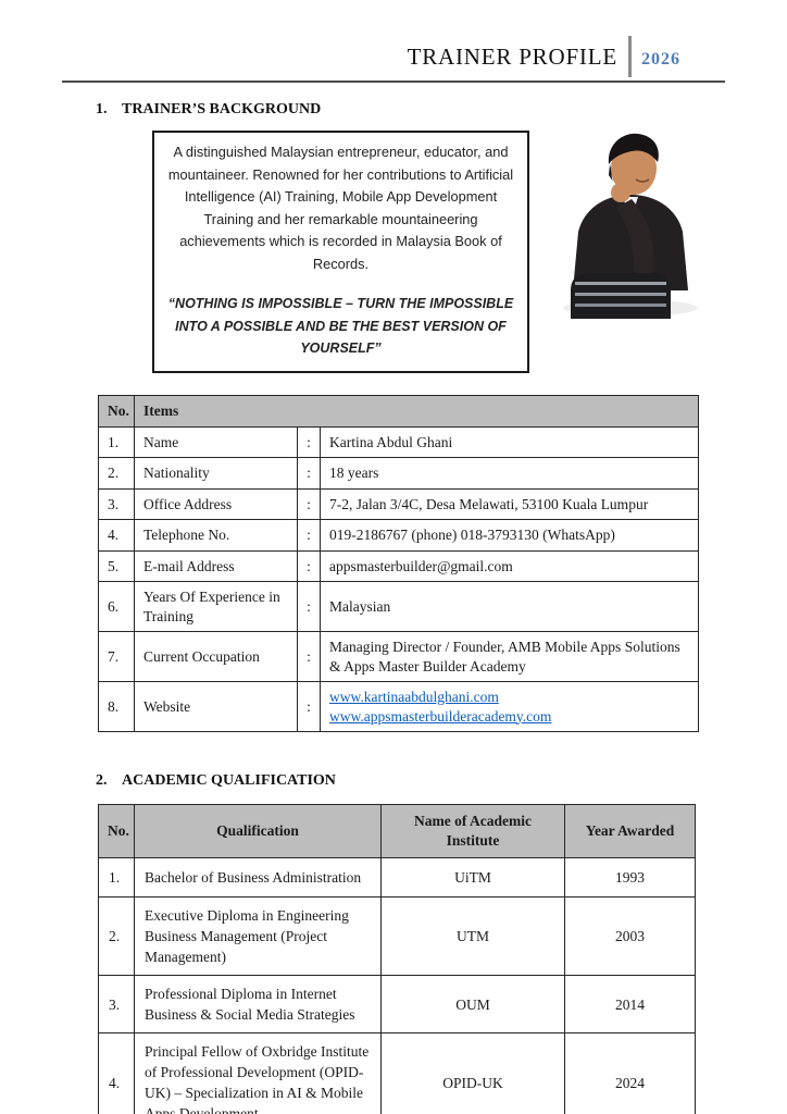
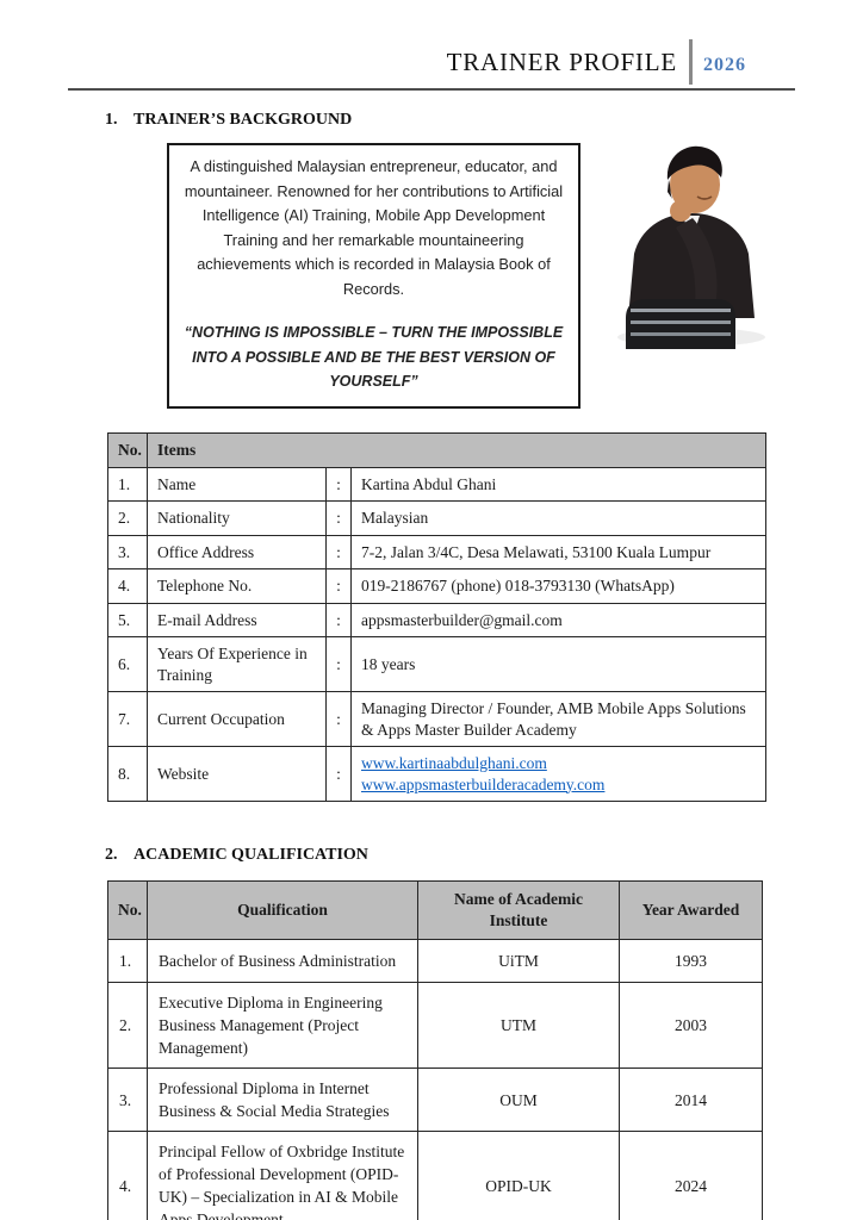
  TRAINER PROFILE
  2026
  1.
  TRAINER’S BACKGROUND
  A distinguished Malaysian entrepreneur, educator, and mountaineer. Renowned for her contributions to Artificial Intelligence (AI) Training, Mobile App Development Training and her remarkable mountaineering achievements which is recorded in Malaysia Book of Records.
  “NOTHING IS IMPOSSIBLE – TURN THE IMPOSSIBLE INTO A POSSIBLE AND BE THE BEST VERSION OF YOURSELF”
  No.	Items
  1.	Name	:	Kartina Abdul Ghani
- 2.	Nationality	:	18 years
+ 2.	Nationality	:	Malaysian
  3.	Office Address	:	7-2, Jalan 3/4C, Desa Melawati, 53100 Kuala Lumpur
  4.	Telephone No.	:	019-2186767 (phone) 018-3793130 (WhatsApp)
  5.	E-mail Address	:	appsmasterbuilder@gmail.com
- 6.	Years Of Experience in Training	:	Malaysian
+ 6.	Years Of Experience in Training	:	18 years
  7.	Current Occupation	:	Managing Director / Founder, AMB Mobile Apps Solutions & Apps Master Builder Academy
  8.	Website	:	www.kartinaabdulghani.comwww.appsmasterbuilderacademy.com
  2.
  ACADEMIC QUALIFICATION
  No.	Qualification	Name of Academic Institute	Year Awarded
  1.	Bachelor of Business Administration	UiTM	1993
  2.	Executive Diploma in Engineering Business Management (Project Management)	UTM	2003
  3.	Professional Diploma in Internet Business & Social Media Strategies	OUM	2014
  4.	Principal Fellow of Oxbridge Institute of Professional Development (OPID-UK) – Specialization in AI & Mobile	OPID-UK	2024
